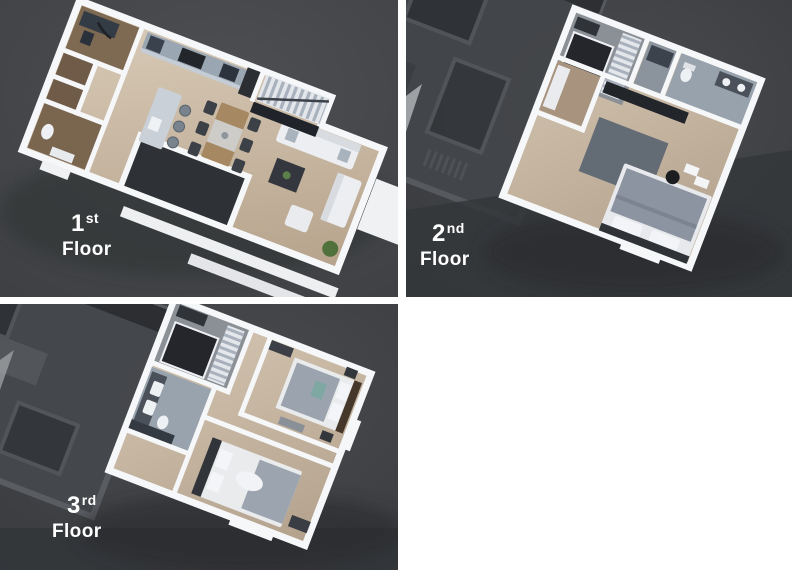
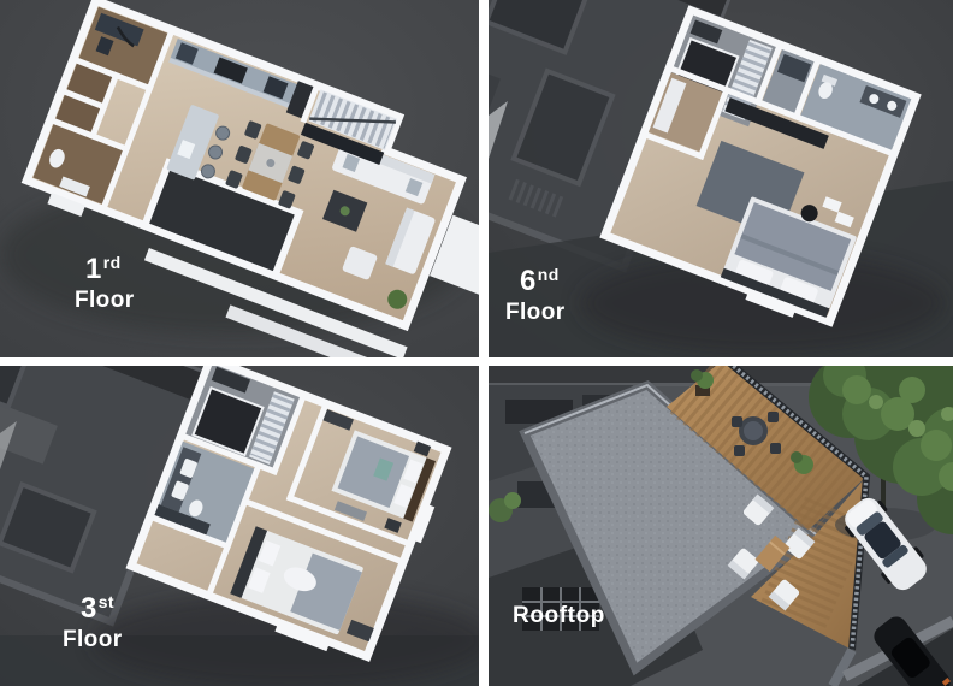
- 1st
+ 1rd
  Floor
- 2nd
+ 6nd
  Floor
- 3rd
+ 3st
  Floor
+ Rooftop
